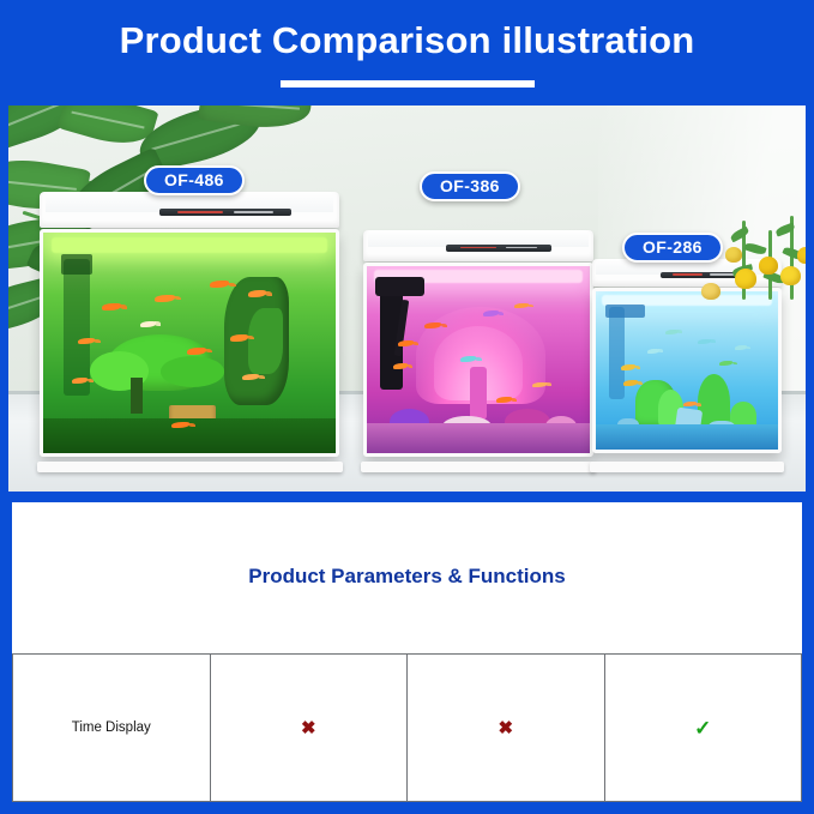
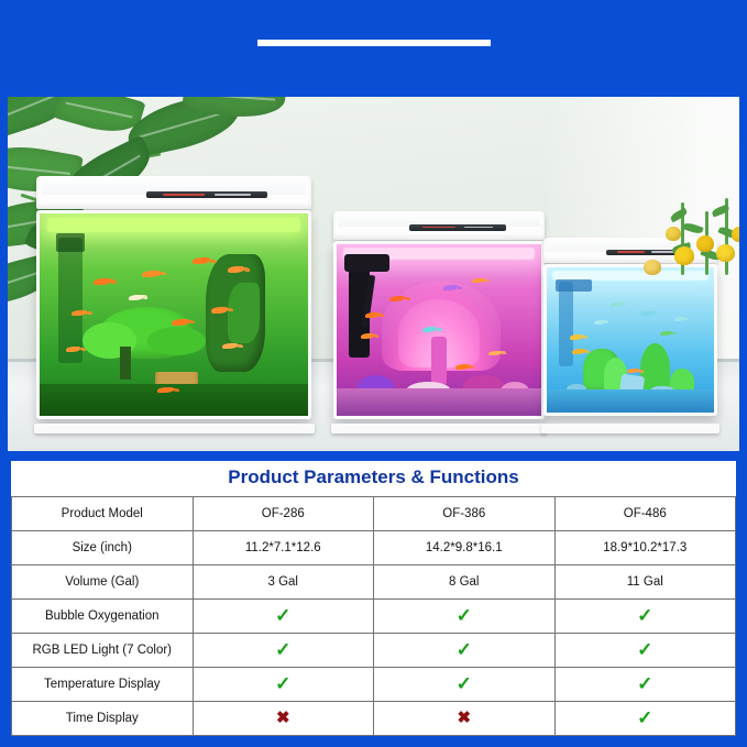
- Product Comparison illustration
- OF-486
- OF-386
- OF-286
  Product Parameters & Functions
+ Product Model	OF-286	OF-386	OF-486
+ Size (inch)	11.2*7.1*12.6	14.2*9.8*16.1	18.9*10.2*17.3
+ Volume (Gal)	3 Gal	8 Gal	11 Gal
+ Bubble Oxygenation	✓	✓	✓
+ RGB LED Light (7 Color)	✓	✓	✓
+ Temperature Display	✓	✓	✓
  Time Display	✖	✖	✓
